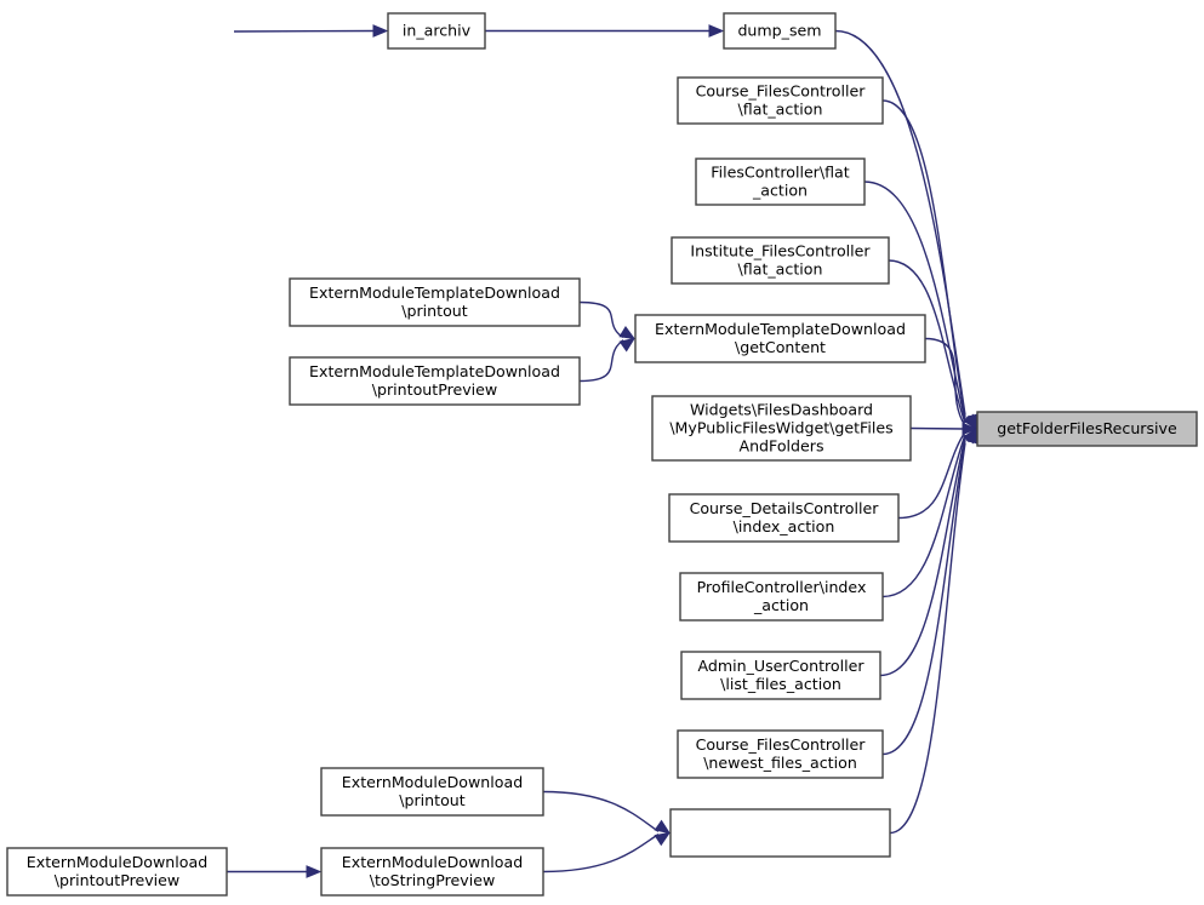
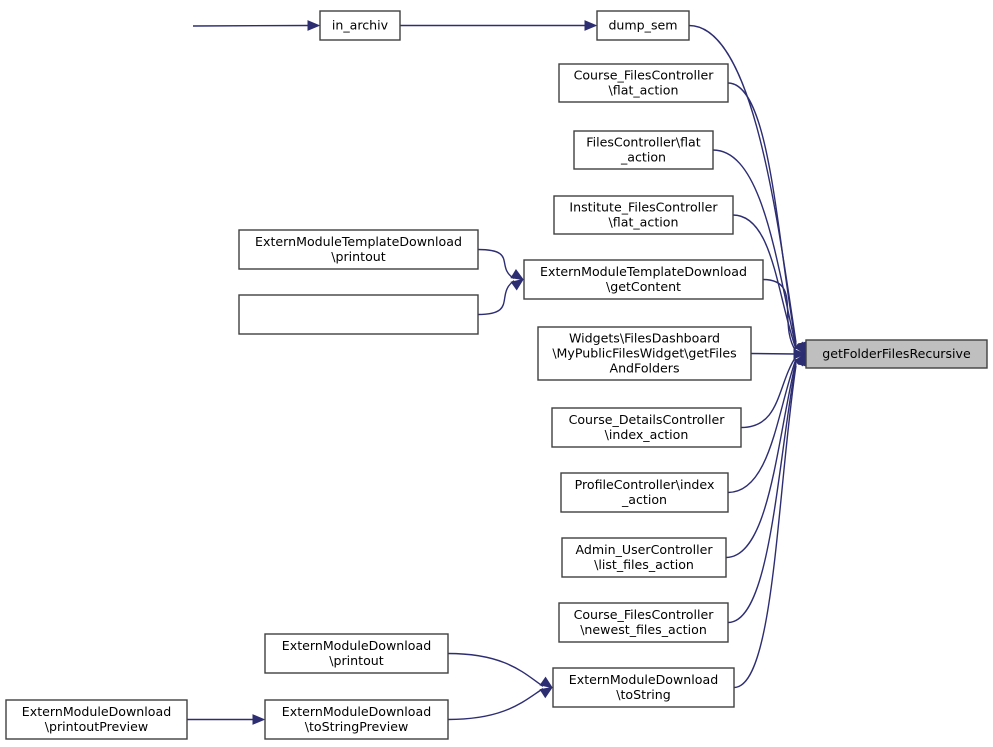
  in_archiv
  dump_sem
  Course_FilesController \flat_action
  FilesController\flat _action
  Institute_FilesController \flat_action
  ExternModuleTemplateDownload \printout
  ExternModuleTemplateDownload \getContent
- ExternModuleTemplateDownload \printoutPreview
  Widgets\FilesDashboard \MyPublicFilesWidget\getFiles AndFolders
  Course_DetailsController \index_action
  ProfileController\index _action
  Admin_UserController \list_files_action
  Course_FilesController \newest_files_action
  ExternModuleDownload \printout
+ ExternModuleDownload \toString
  ExternModuleDownload \printoutPreview
  ExternModuleDownload \toStringPreview
  getFolderFilesRecursive
